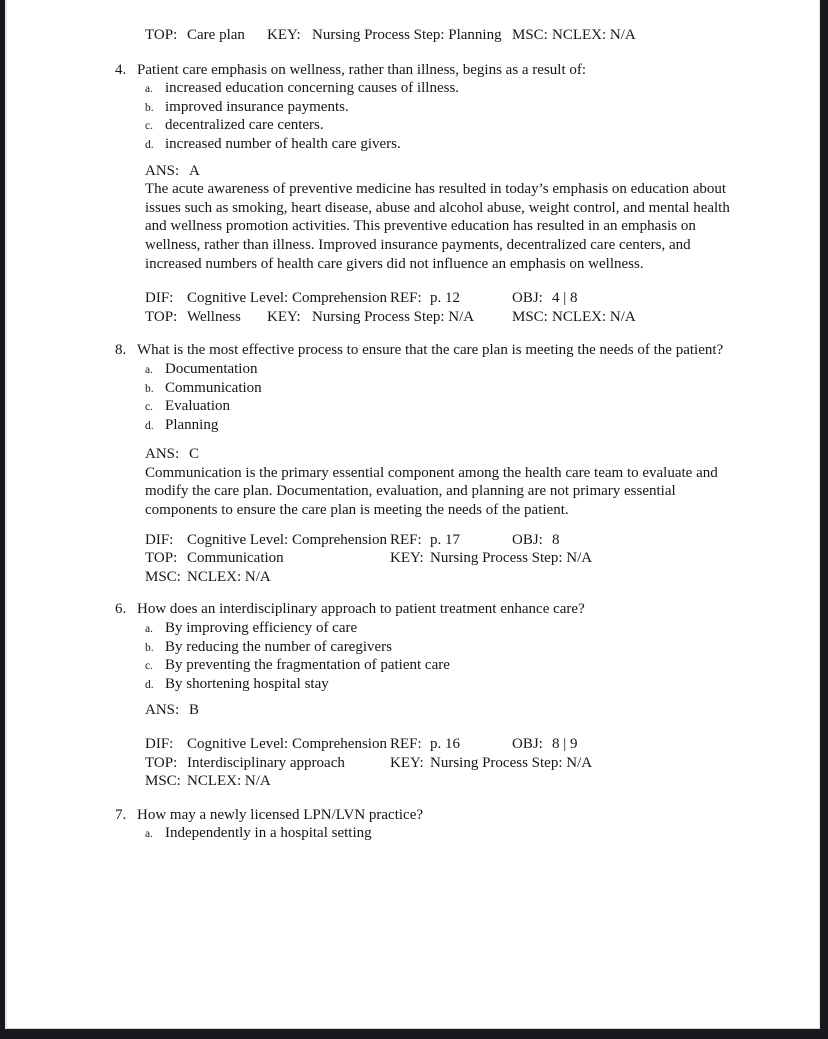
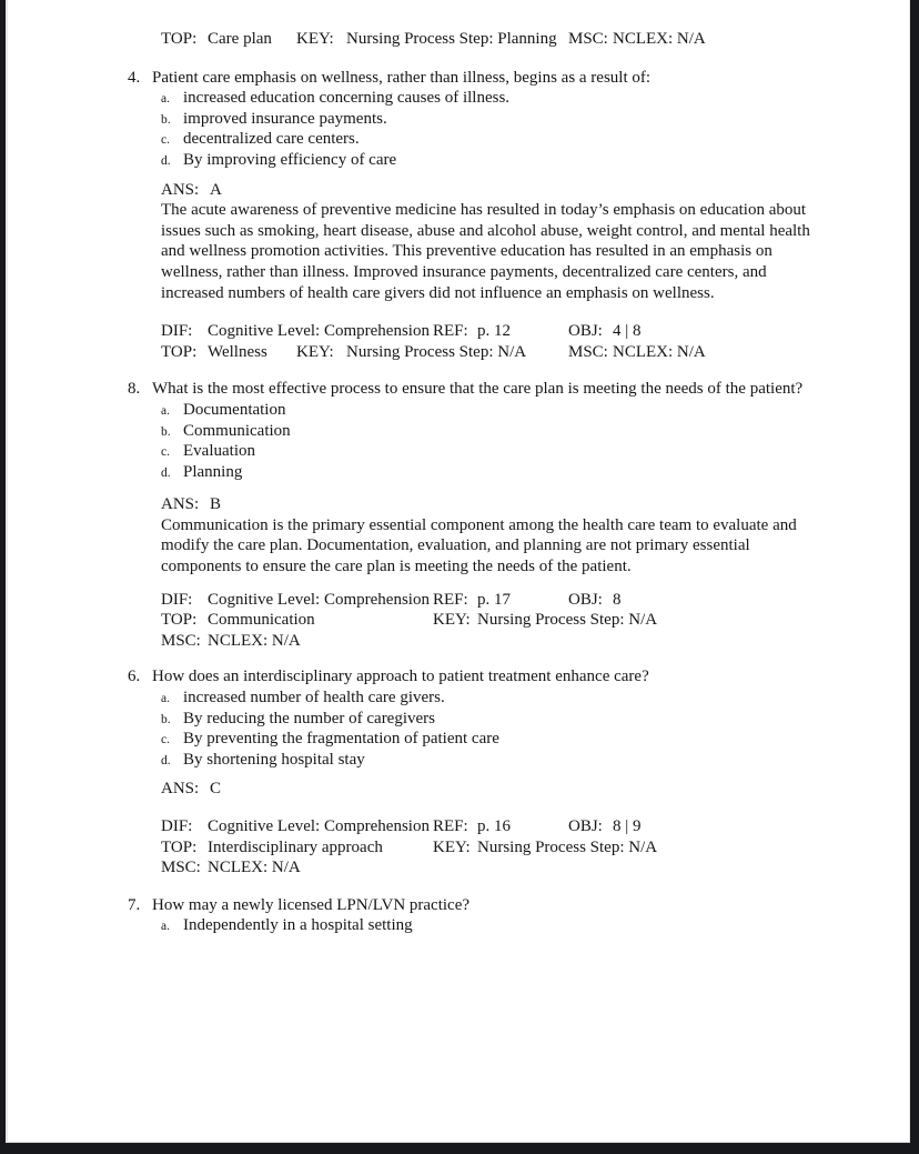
  TOP:
  Care plan
  KEY:
  Nursing Process Step: Planning
  MSC:
  NCLEX: N/A
  4.
  Patient care emphasis on wellness, rather than illness, begins as a result of:
  a.
  increased education concerning causes of illness.
  b.
  improved insurance payments.
  c.
  decentralized care centers.
  d.
- increased number of health care givers.
+ By improving efficiency of care
  ANS: A
  The acute awareness of preventive medicine has resulted in today’s emphasis on education about issues such as smoking, heart disease, abuse and alcohol abuse, weight control, and mental health and wellness promotion activities. This preventive education has resulted in an emphasis on wellness, rather than illness. Improved insurance payments, decentralized care centers, and increased numbers of health care givers did not influence an emphasis on wellness.
  DIF:
  Cognitive Level: Comprehension
  REF:
  p. 12
  OBJ:
  4 | 8
  TOP:
  Wellness
  KEY:
  Nursing Process Step: N/A
  MSC:
  NCLEX: N/A
  8.
  What is the most effective process to ensure that the care plan is meeting the needs of the patient?
  a.
  Documentation
  b.
  Communication
  c.
  Evaluation
  d.
  Planning
- ANS: C
+ ANS: B
  Communication is the primary essential component among the health care team to evaluate and modify the care plan. Documentation, evaluation, and planning are not primary essential components to ensure the care plan is meeting the needs of the patient.
  DIF:
  Cognitive Level: Comprehension
  REF:
  p. 17
  OBJ:
  8
  TOP:
  Communication
  KEY:
  Nursing Process Step: N/A
  MSC:
  NCLEX: N/A
  6.
  How does an interdisciplinary approach to patient treatment enhance care?
  a.
- By improving efficiency of care
+ increased number of health care givers.
  b.
  By reducing the number of caregivers
  c.
  By preventing the fragmentation of patient care
  d.
  By shortening hospital stay
- ANS: B
+ ANS: C
  DIF:
  Cognitive Level: Comprehension
  REF:
  p. 16
  OBJ:
  8 | 9
  TOP:
  Interdisciplinary approach
  KEY:
  Nursing Process Step: N/A
  MSC:
  NCLEX: N/A
  7.
  How may a newly licensed LPN/LVN practice?
  a.
  Independently in a hospital setting
